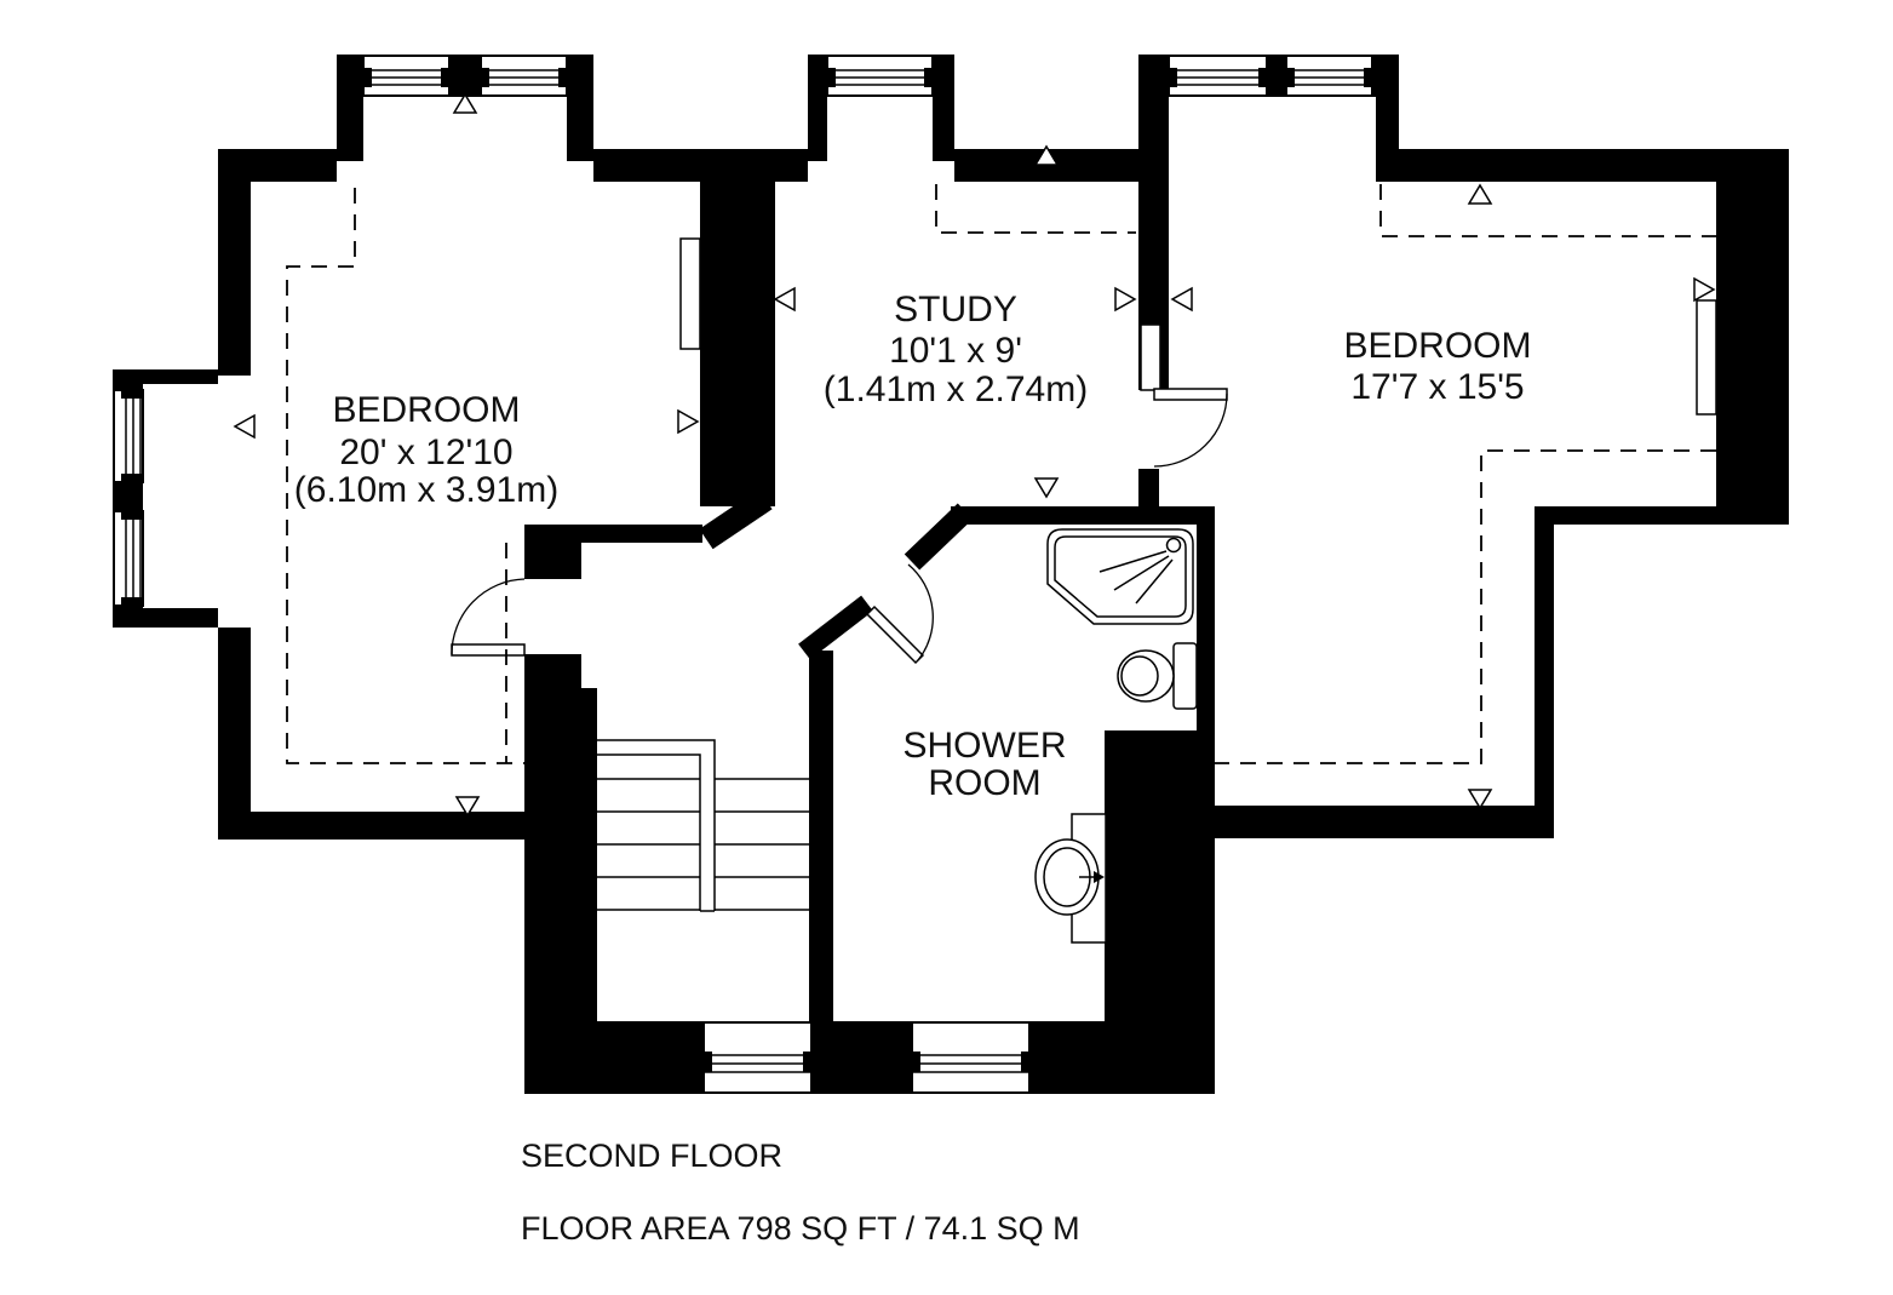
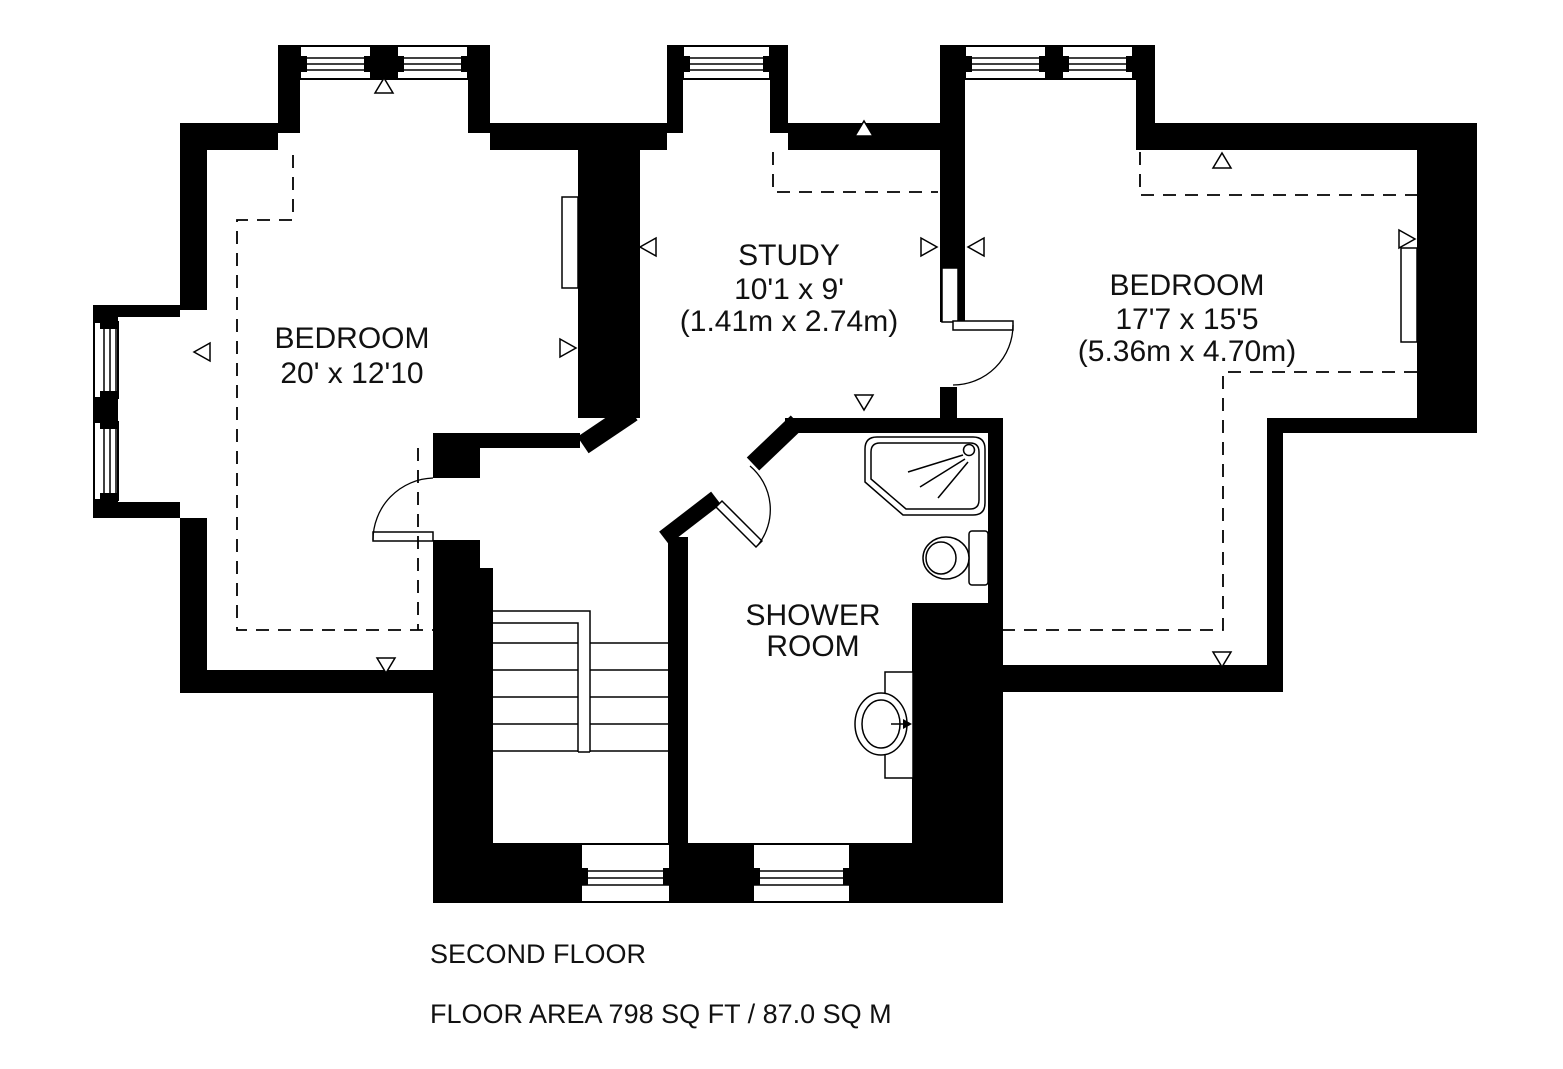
  BEDROOM
  20' x 12'10
- (6.10m x 3.91m)
  STUDY
  10'1 x 9'
  (1.41m x 2.74m)
  BEDROOM
  17'7 x 15'5
+ (5.36m x 4.70m)
  SHOWER
  ROOM
  SECOND FLOOR
- FLOOR AREA 798 SQ FT / 74.1 SQ M
+ FLOOR AREA 798 SQ FT / 87.0 SQ M
